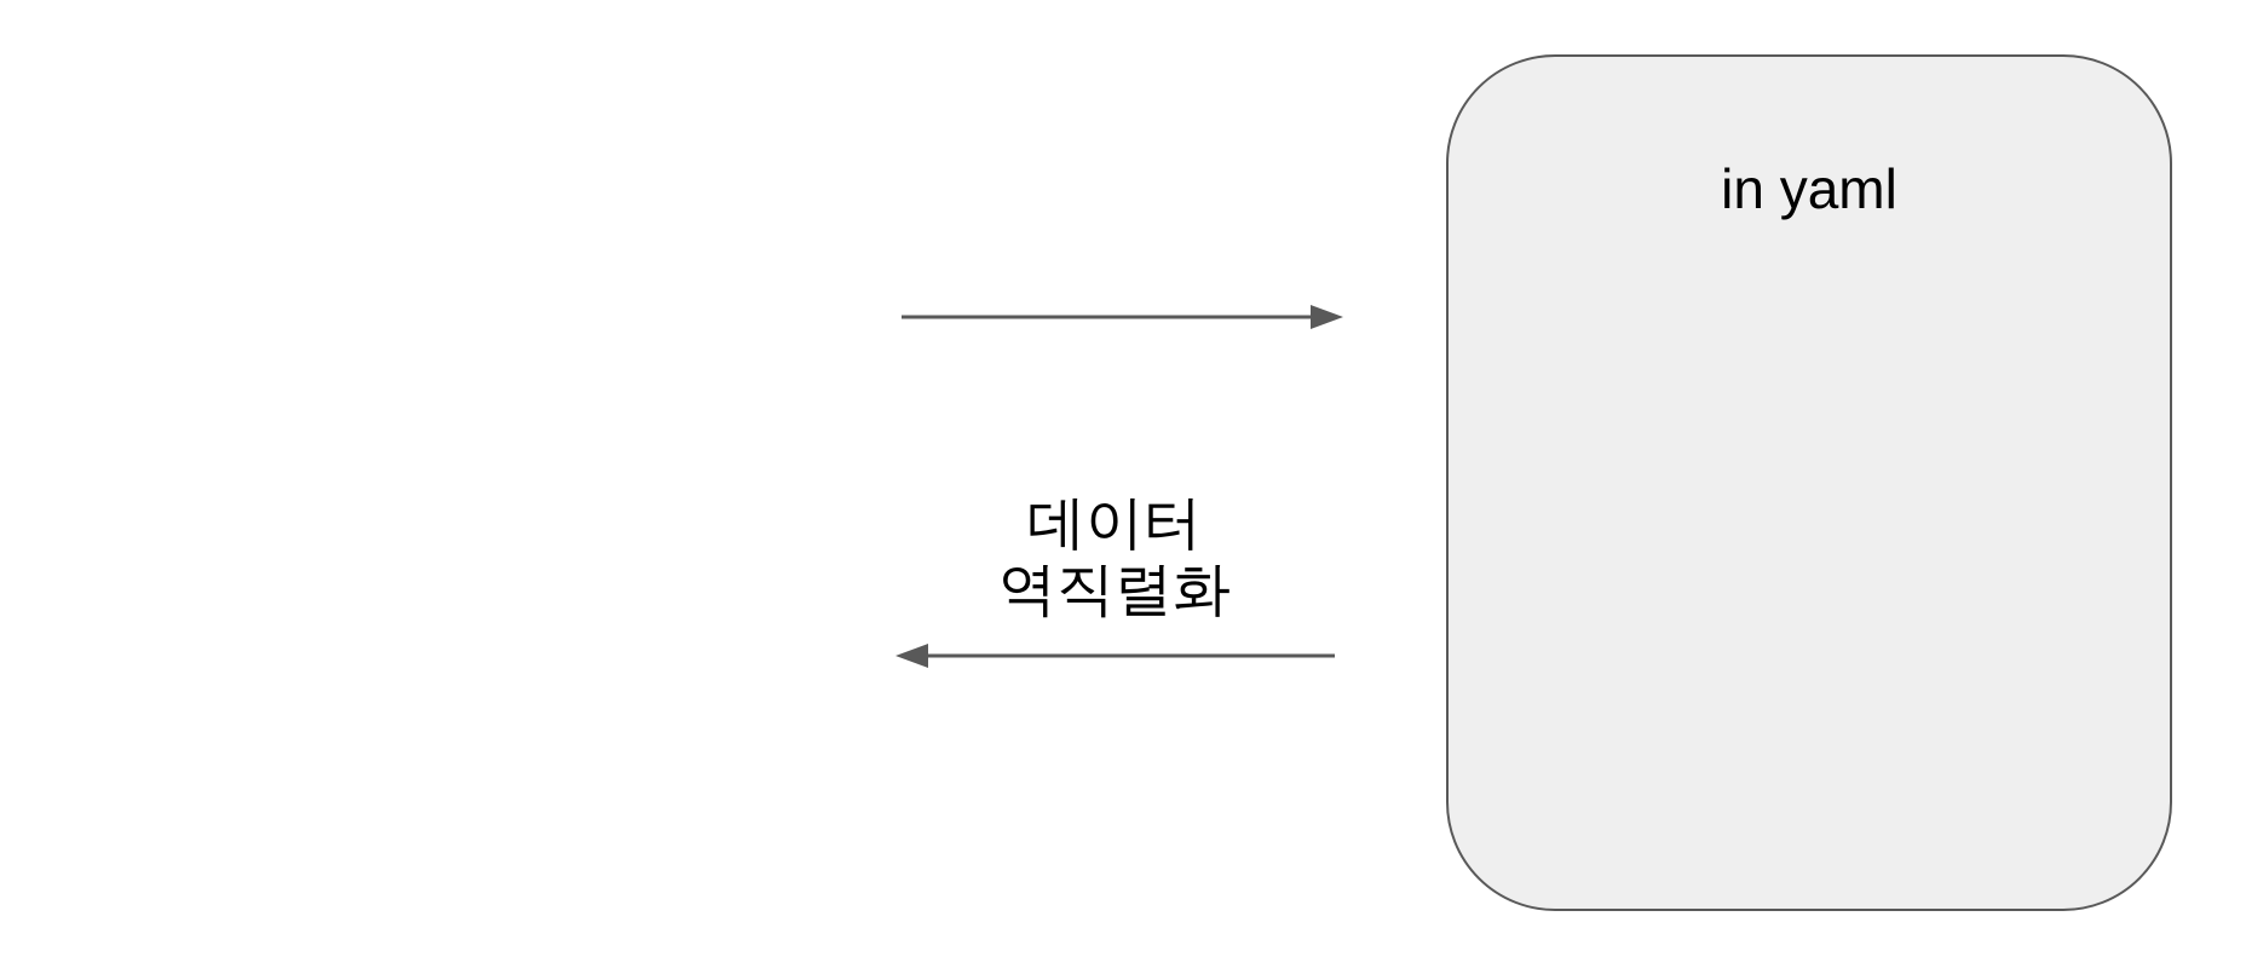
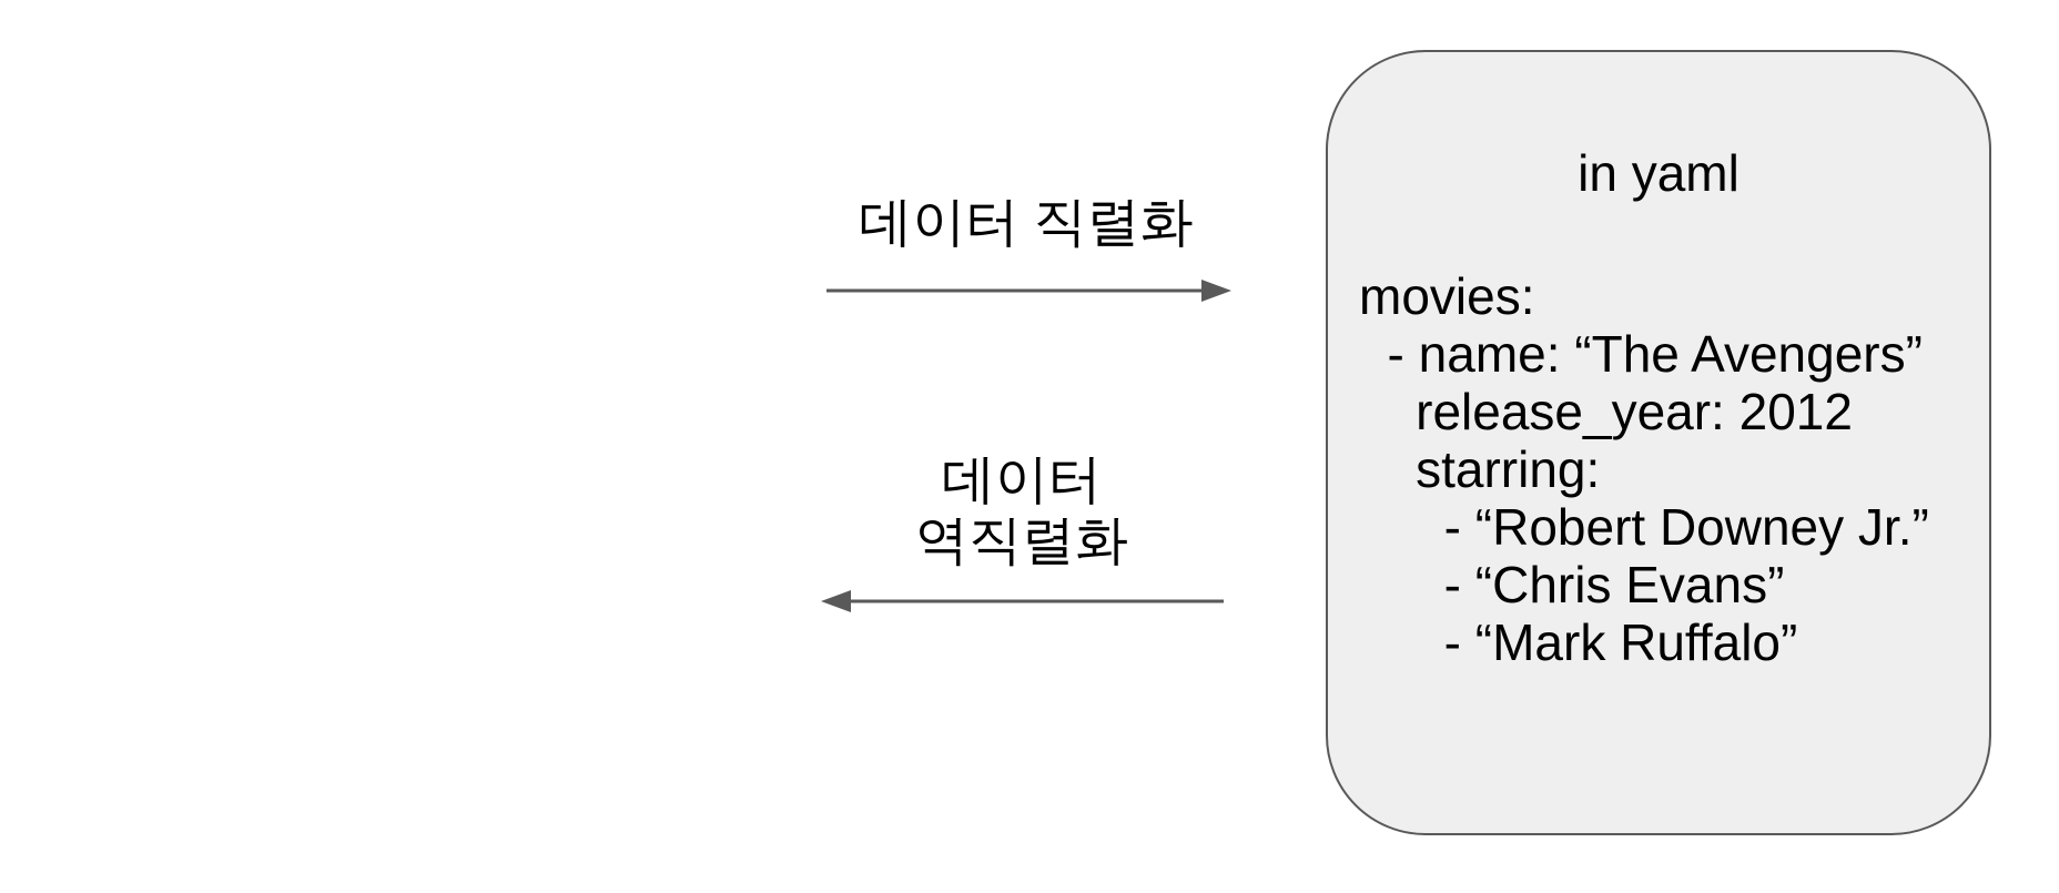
  in yaml
+ movies:
+ - name: “The Avengers”
+ release_year: 2012
+ starring:
+ - “Robert Downey Jr.”
+ - “Chris Evans”
+ - “Mark Ruffalo”
+ 데이터 직렬화
  데이터
  역직렬화
